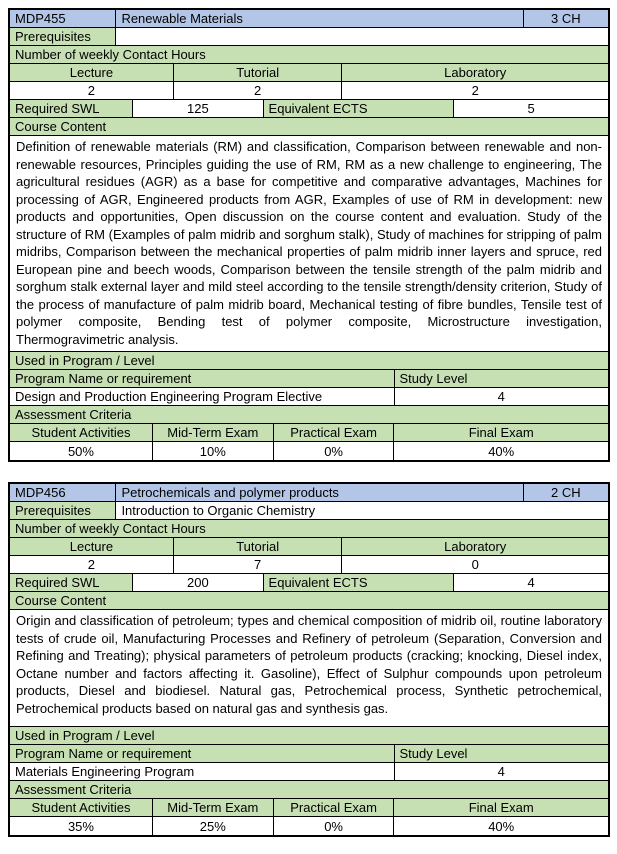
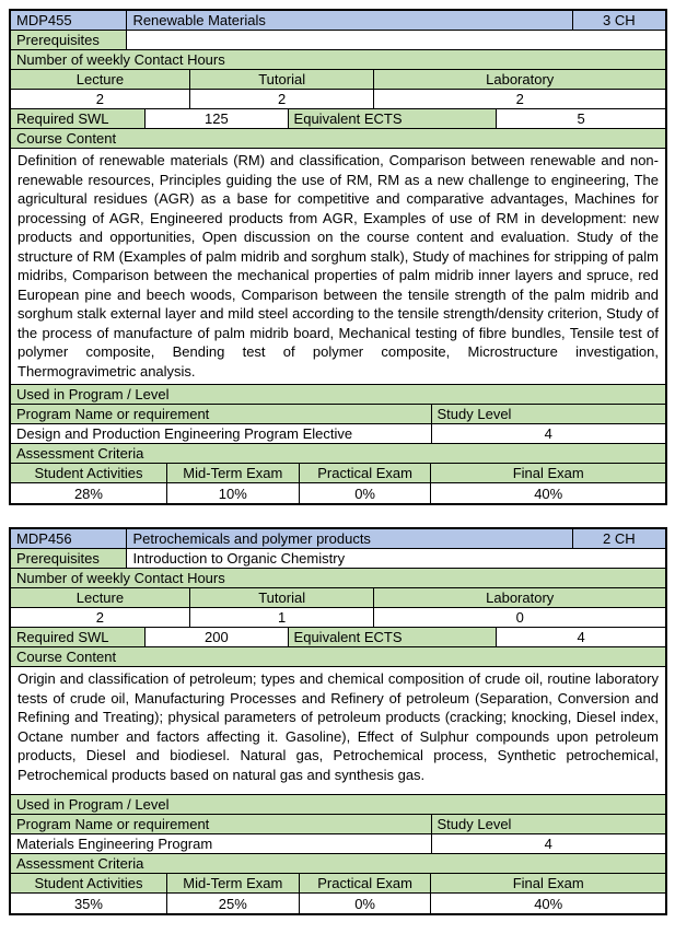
  MDP455
  Renewable Materials
  3 CH
  Prerequisites
  Number of weekly Contact Hours
  Lecture
  Tutorial
  Laboratory
  2
  2
  2
  Required SWL
  125
  Equivalent ECTS
  5
  Course Content
  Definition of renewable materials (RM) and classification, Comparison between renewable and non-renewable resources, Principles guiding the use of RM, RM as a new challenge to engineering, The agricultural residues (AGR) as a base for competitive and comparative advantages, Machines for processing of AGR, Engineered products from AGR, Examples of use of RM in development: new products and opportunities, Open discussion on the course content and evaluation. Study of the structure of RM (Examples of palm midrib and sorghum stalk), Study of machines for stripping of palm midribs, Comparison between the mechanical properties of palm midrib inner layers and spruce, red European pine and beech woods, Comparison between the tensile strength of the palm midrib and sorghum stalk external layer and mild steel according to the tensile strength/density criterion, Study of the process of manufacture of palm midrib board, Mechanical testing of fibre bundles, Tensile test of polymer composite, Bending test of polymer composite, Microstructure investigation, Thermogravimetric analysis.
  Used in Program / Level
  Program Name or requirement
  Study Level
  Design and Production Engineering Program Elective
  4
  Assessment Criteria
  Student Activities
  Mid-Term Exam
  Practical Exam
  Final Exam
- 50%
+ 28%
  10%
  0%
  40%
  MDP456
  Petrochemicals and polymer products
  2 CH
  Prerequisites
  Introduction to Organic Chemistry
  Number of weekly Contact Hours
  Lecture
  Tutorial
  Laboratory
  2
- 7
+ 1
  0
  Required SWL
  200
  Equivalent ECTS
  4
  Course Content
- Origin and classification of petroleum; types and chemical composition of midrib oil, routine laboratory tests of crude oil, Manufacturing Processes and Refinery of petroleum (Separation, Conversion and Refining and Treating); physical parameters of petroleum products (cracking; knocking, Diesel index, Octane number and factors affecting it. Gasoline), Effect of Sulphur compounds upon petroleum products, Diesel and biodiesel. Natural gas, Petrochemical process, Synthetic petrochemical, Petrochemical products based on natural gas and synthesis gas.
+ Origin and classification of petroleum; types and chemical composition of crude oil, routine laboratory tests of crude oil, Manufacturing Processes and Refinery of petroleum (Separation, Conversion and Refining and Treating); physical parameters of petroleum products (cracking; knocking, Diesel index, Octane number and factors affecting it. Gasoline), Effect of Sulphur compounds upon petroleum products, Diesel and biodiesel. Natural gas, Petrochemical process, Synthetic petrochemical, Petrochemical products based on natural gas and synthesis gas.
  Used in Program / Level
  Program Name or requirement
  Study Level
  Materials Engineering Program
  4
  Assessment Criteria
  Student Activities
  Mid-Term Exam
  Practical Exam
  Final Exam
  35%
  25%
  0%
  40%
